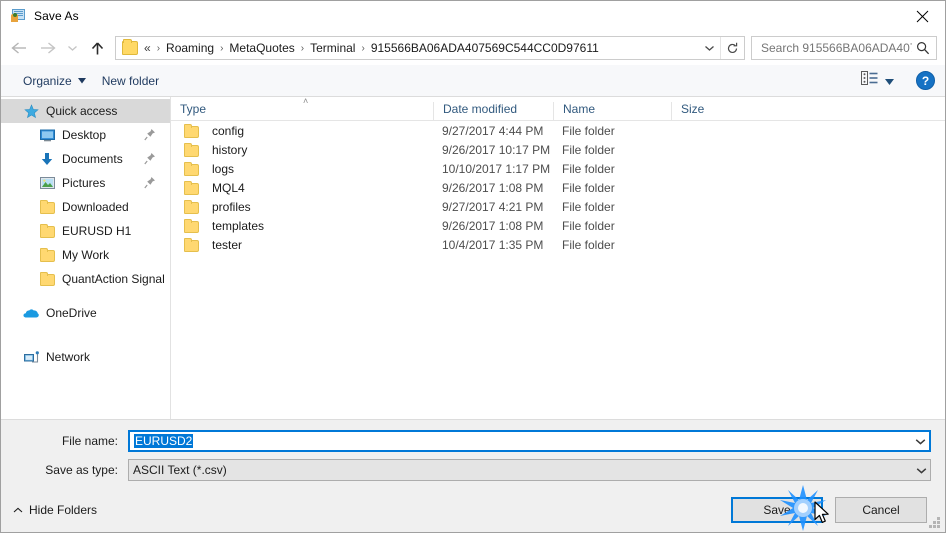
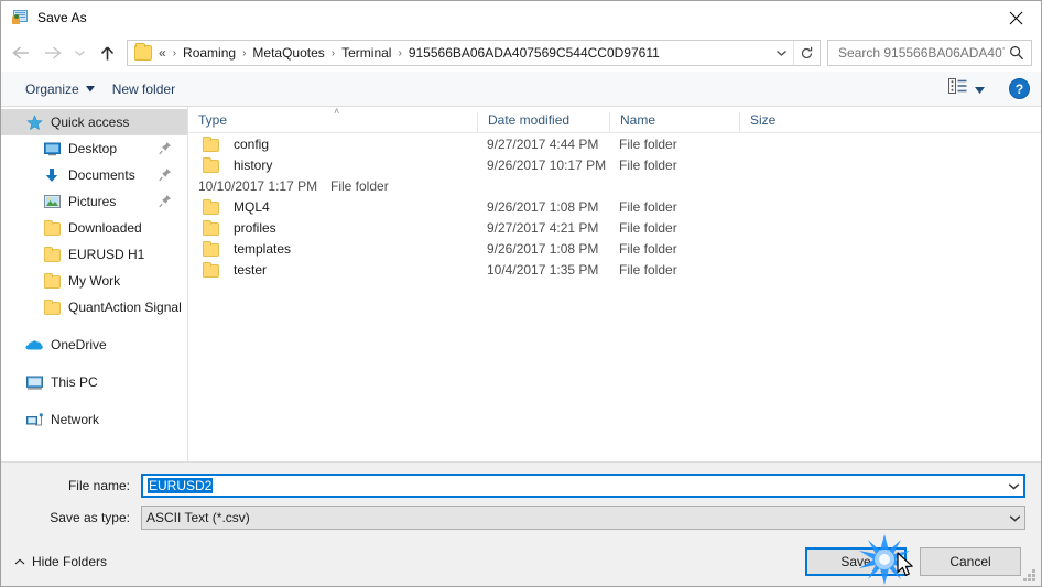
  Save As
  «
  ›
  Roaming
  ›
  MetaQuotes
  ›
  Terminal
  ›
  915566BA06ADA407569C544CC0D97611
  Search 915566BA06ADA40
  Organize
  New folder
  ?
  Quick access
  Desktop
  Documents
  Pictures
  Downloaded
  EURUSD H1
  My Work
  QuantAction Signal
  OneDrive
+ This PC
  Network
  Type
  Date modified
  Name
  Size
  ˄
  config
  9/27/2017 4:44 PM
  File folder
  history
  9/26/2017 10:17 PM
  File folder
- logs
  10/10/2017 1:17 PM
  File folder
  MQL4
  9/26/2017 1:08 PM
  File folder
  profiles
  9/27/2017 4:21 PM
  File folder
  templates
  9/26/2017 1:08 PM
  File folder
  tester
  10/4/2017 1:35 PM
  File folder
  File name:
  EURUSD2
  Save as type:
  ASCII Text (*.csv)
  Hide Folders
  Save
  Cancel
